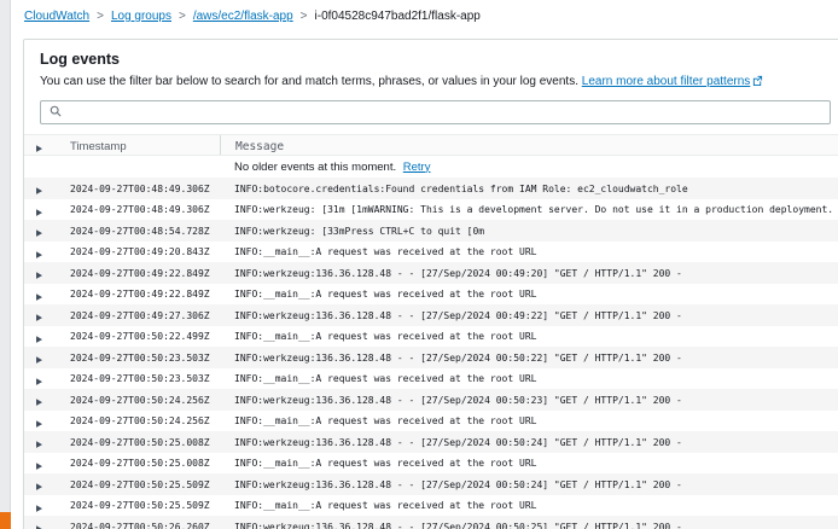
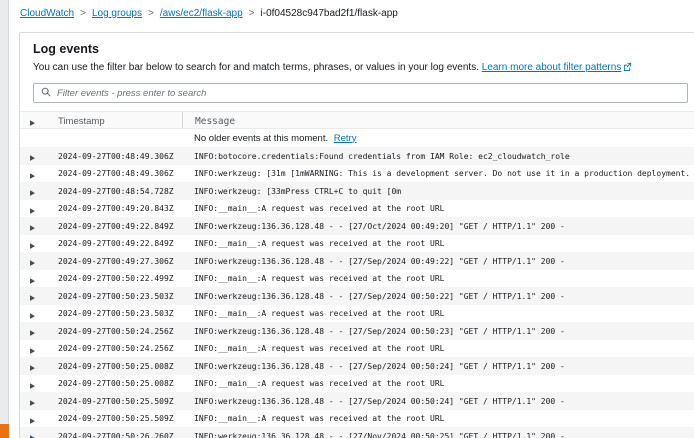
  CloudWatch > Log groups > /aws/ec2/flask-app > i-0f04528c947bad2f1/flask-app
  Log events
  You can use the filter bar below to search for and match terms, phrases, or values in your log events. Learn more about filter patterns
+ Filter events - press enter to search
  ▶
  Timestamp
  Message
  No older events at this moment. Retry
  ▶
  2024-09-27T00:48:49.306Z
  INFO:botocore.credentials:Found credentials from IAM Role: ec2_cloudwatch_role
  ▶
  2024-09-27T00:48:49.306Z
  INFO:werkzeug: [31m [1mWARNING: This is a development server. Do not use it in a production deployment.
  ▶
  2024-09-27T00:48:54.728Z
  INFO:werkzeug: [33mPress CTRL+C to quit [0m
  ▶
  2024-09-27T00:49:20.843Z
  INFO:__main__:A request was received at the root URL
  ▶
  2024-09-27T00:49:22.849Z
- INFO:werkzeug:136.36.128.48 - - [27/Sep/2024 00:49:20] "GET / HTTP/1.1" 200 -
+ INFO:werkzeug:136.36.128.48 - - [27/Oct/2024 00:49:20] "GET / HTTP/1.1" 200 -
  ▶
  2024-09-27T00:49:22.849Z
  INFO:__main__:A request was received at the root URL
  ▶
  2024-09-27T00:49:27.306Z
  INFO:werkzeug:136.36.128.48 - - [27/Sep/2024 00:49:22] "GET / HTTP/1.1" 200 -
  ▶
  2024-09-27T00:50:22.499Z
  INFO:__main__:A request was received at the root URL
  ▶
  2024-09-27T00:50:23.503Z
  INFO:werkzeug:136.36.128.48 - - [27/Sep/2024 00:50:22] "GET / HTTP/1.1" 200 -
  ▶
  2024-09-27T00:50:23.503Z
  INFO:__main__:A request was received at the root URL
  ▶
  2024-09-27T00:50:24.256Z
  INFO:werkzeug:136.36.128.48 - - [27/Sep/2024 00:50:23] "GET / HTTP/1.1" 200 -
  ▶
  2024-09-27T00:50:24.256Z
  INFO:__main__:A request was received at the root URL
  ▶
  2024-09-27T00:50:25.008Z
  INFO:werkzeug:136.36.128.48 - - [27/Sep/2024 00:50:24] "GET / HTTP/1.1" 200 -
  ▶
  2024-09-27T00:50:25.008Z
  INFO:__main__:A request was received at the root URL
  ▶
  2024-09-27T00:50:25.509Z
  INFO:werkzeug:136.36.128.48 - - [27/Sep/2024 00:50:24] "GET / HTTP/1.1" 200 -
  ▶
  2024-09-27T00:50:25.509Z
  INFO:__main__:A request was received at the root URL
  2024-09-27T00:50:26.260Z
- INFO:werkzeug:136.36.128.48 - - [27/Sep/2024 00:50:25] "GET / HTTP/1.1" 200 -
+ INFO:werkzeug:136.36.128.48 - - [27/Nov/2024 00:50:25] "GET / HTTP/1.1" 200 -
